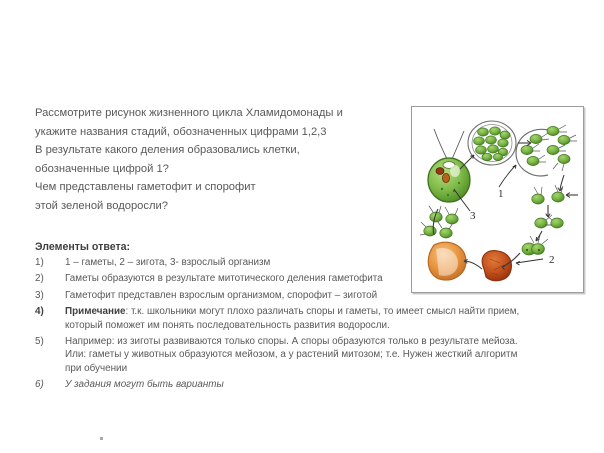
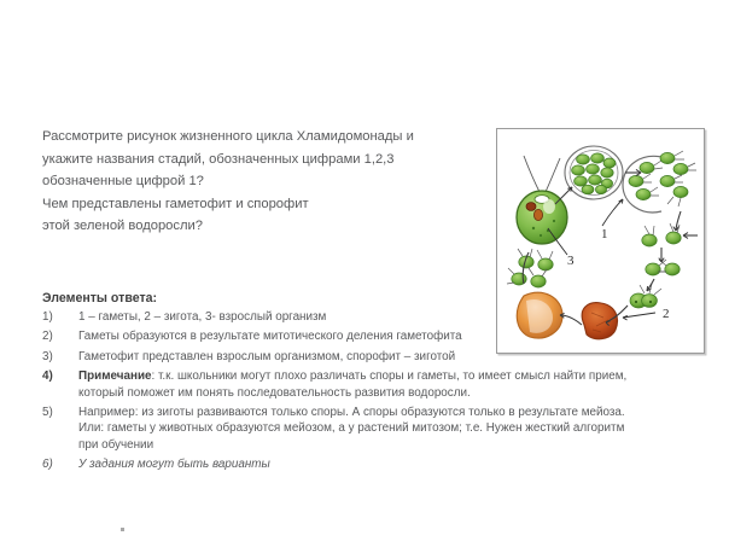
  Рассмотрите рисунок жизненного цикла Хламидомонады и
  укажите названия стадий, обозначенных цифрами 1,2,3
- В результате какого деления образовались клетки,
  обозначенные цифрой 1?
  Чем представлены гаметофит и спорофит
  этой зеленой водоросли?
  Элементы ответа:
  1)
  1 – гаметы, 2 – зигота, 3- взрослый организм
  2)
  Гаметы образуются в результате митотического деления гаметофита
  3)
  Гаметофит представлен взрослым организмом, спорофит – зиготой
  4)
  Примечание: т.к. школьники могут плохо различать споры и гаметы, то имеет смысл найти прием,
  который поможет им понять последовательность развития водоросли.
  5)
  Например: из зиготы развиваются только споры. А споры образуются только в результате мейоза.
  Или: гаметы у животных образуются мейозом, а у растений митозом; т.е. Нужен жесткий алгоритм
  при обучении
  6)
  У задания могут быть варианты
  1
  2
  3
